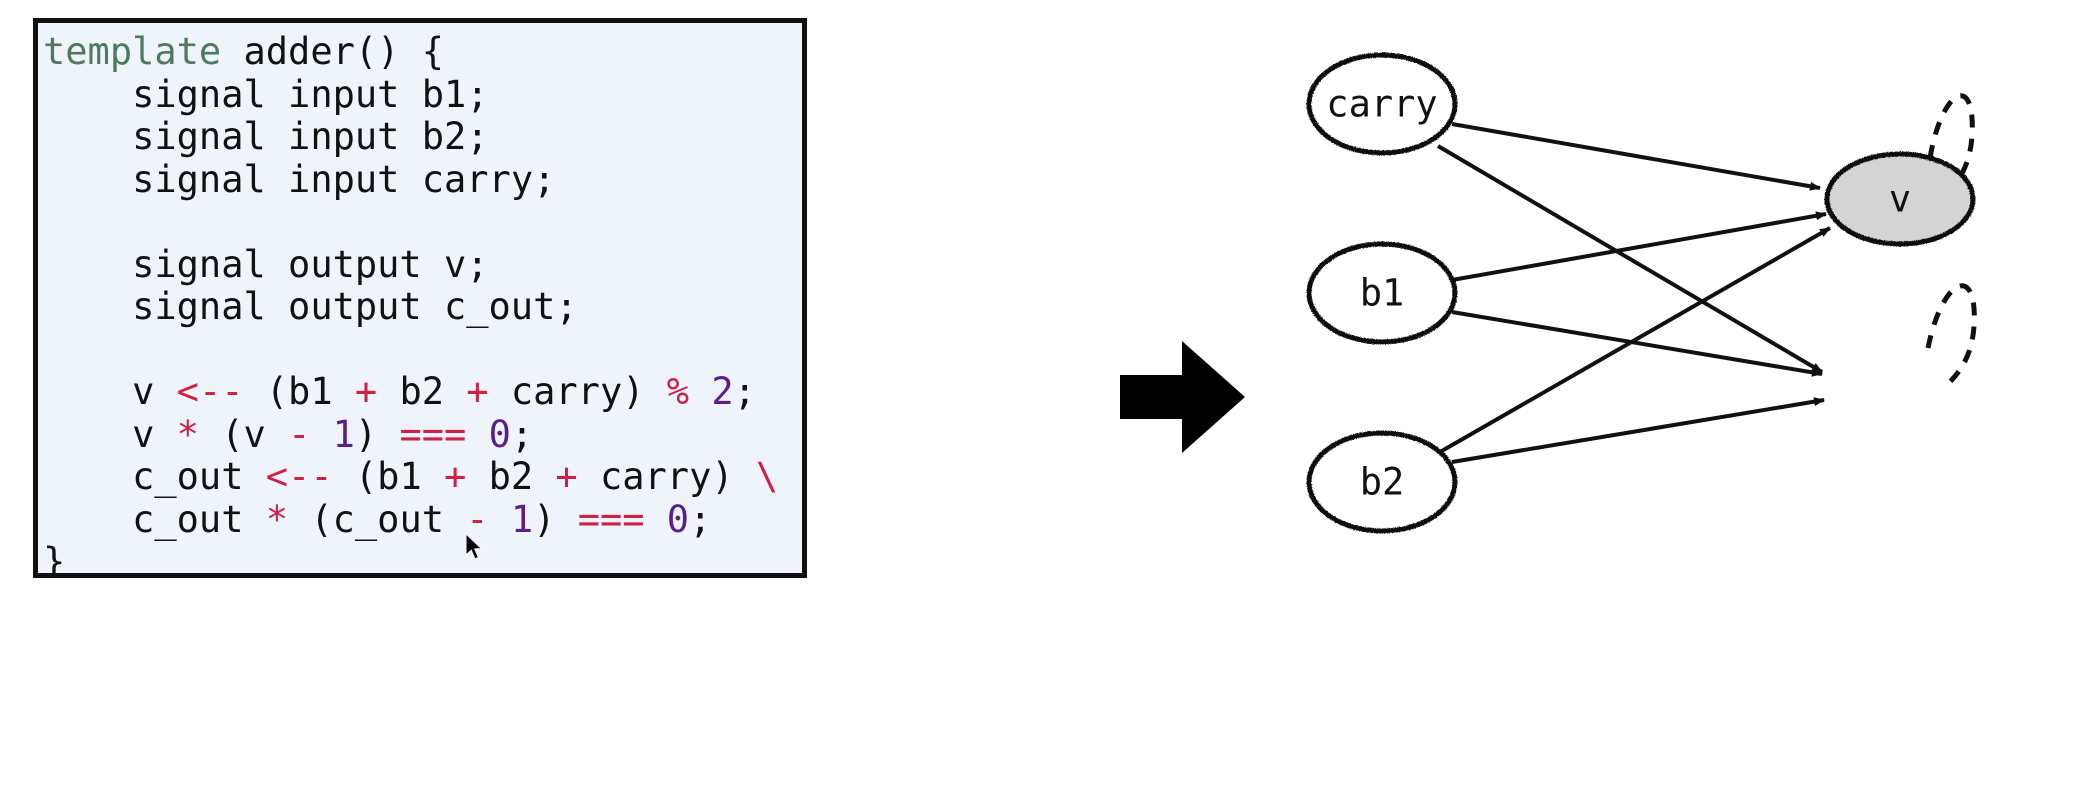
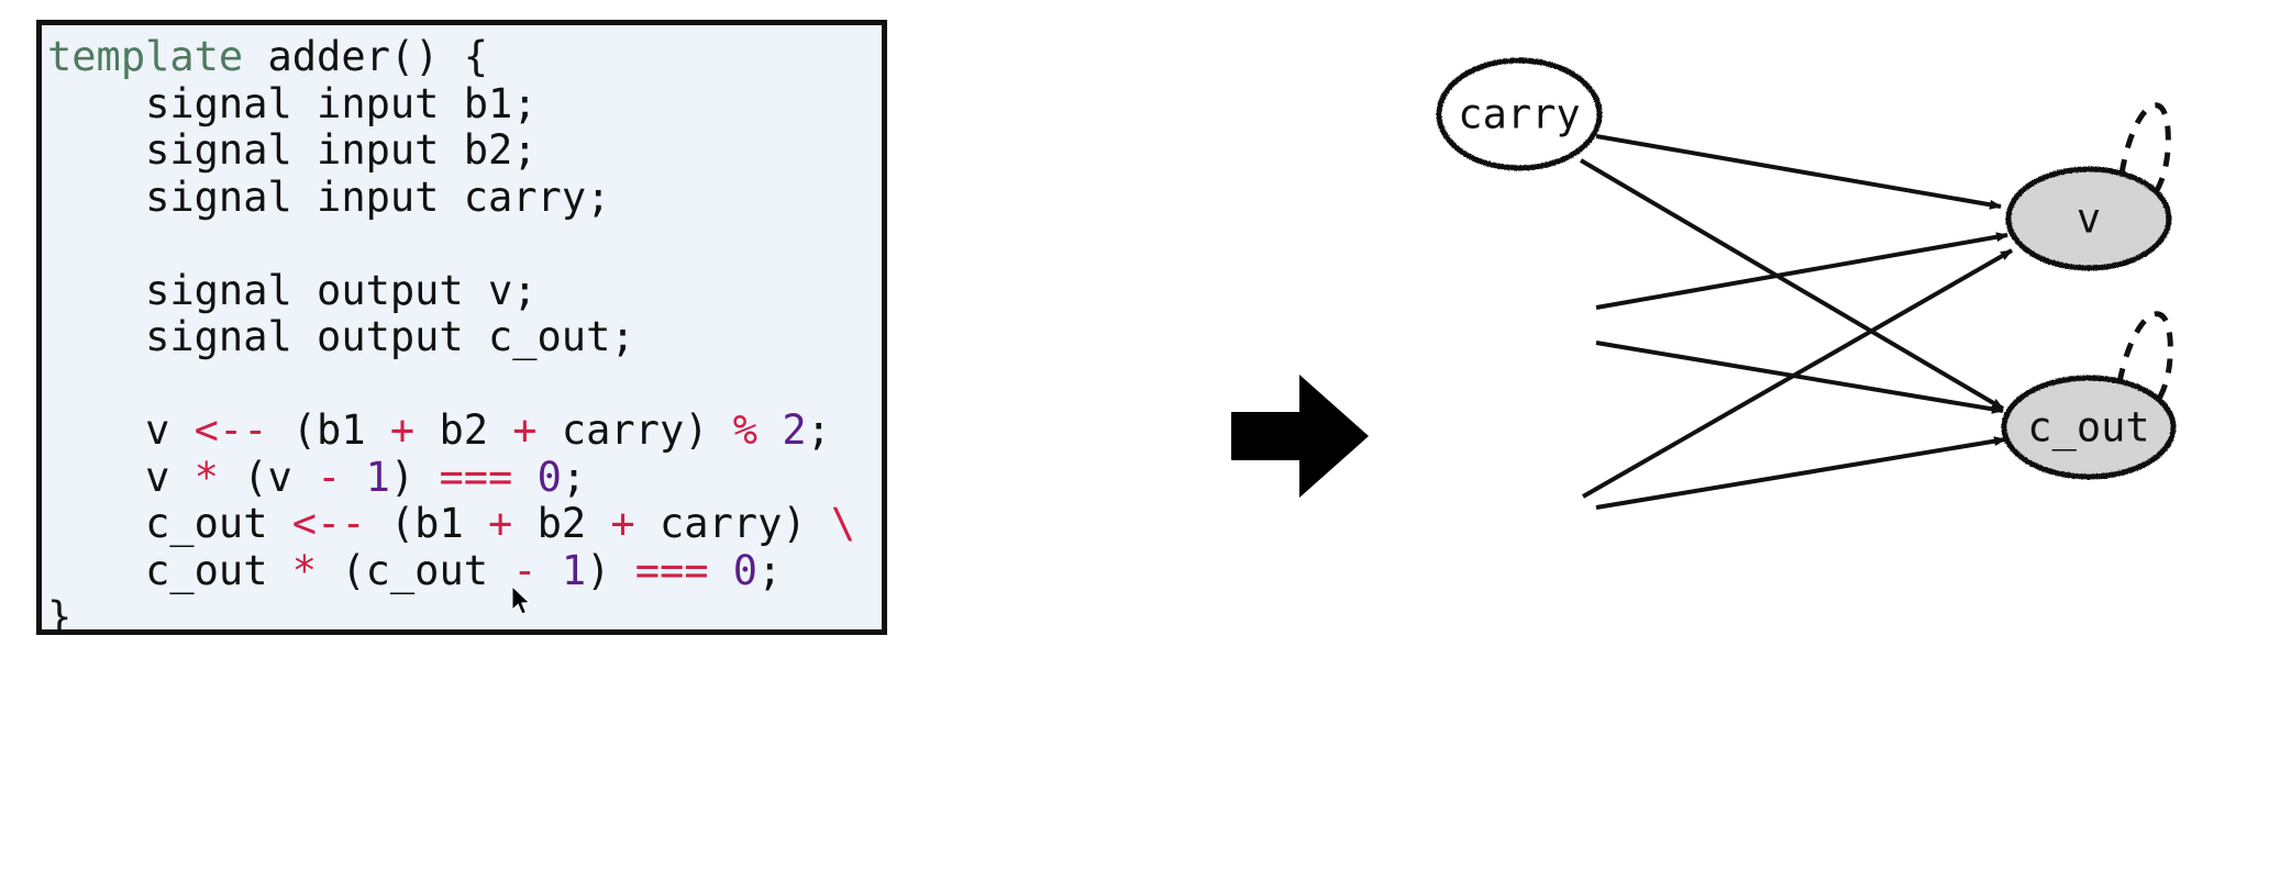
  template adder() { signal input b1; signal input b2; signal input carry; signal output v; signal output c_out; v <-- (b1 + b2 + carry) % 2;
  v * (v - 1) === 0;
  c_out <-- (b1 + b2 + carry) \
  c_out * (c_out - 1) === 0;
  }
  carry
- b1
- b2
  v
+ c_out
